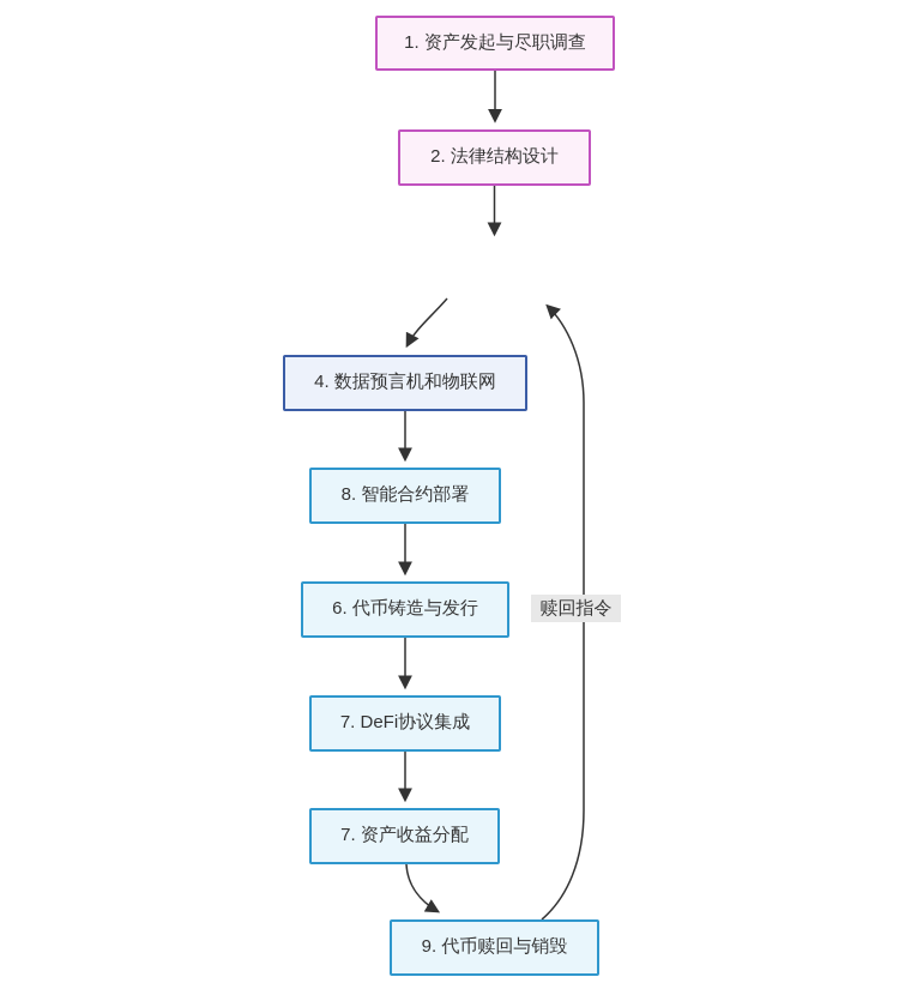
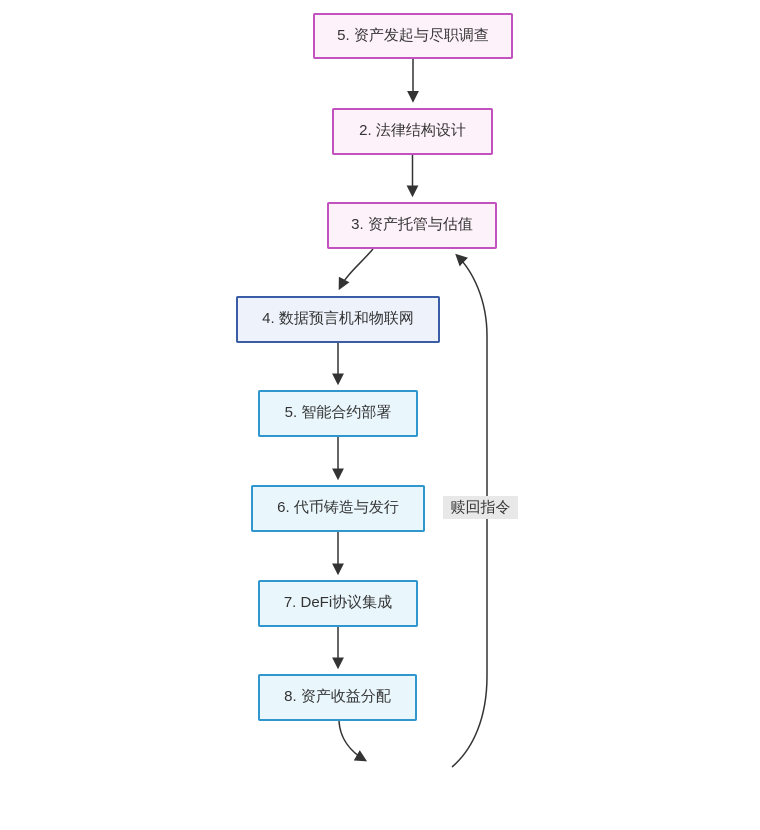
- 1. 资产发起与尽职调查
+ 5. 资产发起与尽职调查
  2. 法律结构设计
+ 3. 资产托管与估值
  4. 数据预言机和物联网
- 8. 智能合约部署
+ 5. 智能合约部署
  6. 代币铸造与发行
  7. DeFi协议集成
- 7. 资产收益分配
+ 8. 资产收益分配
- 9. 代币赎回与销毁
  赎回指令
